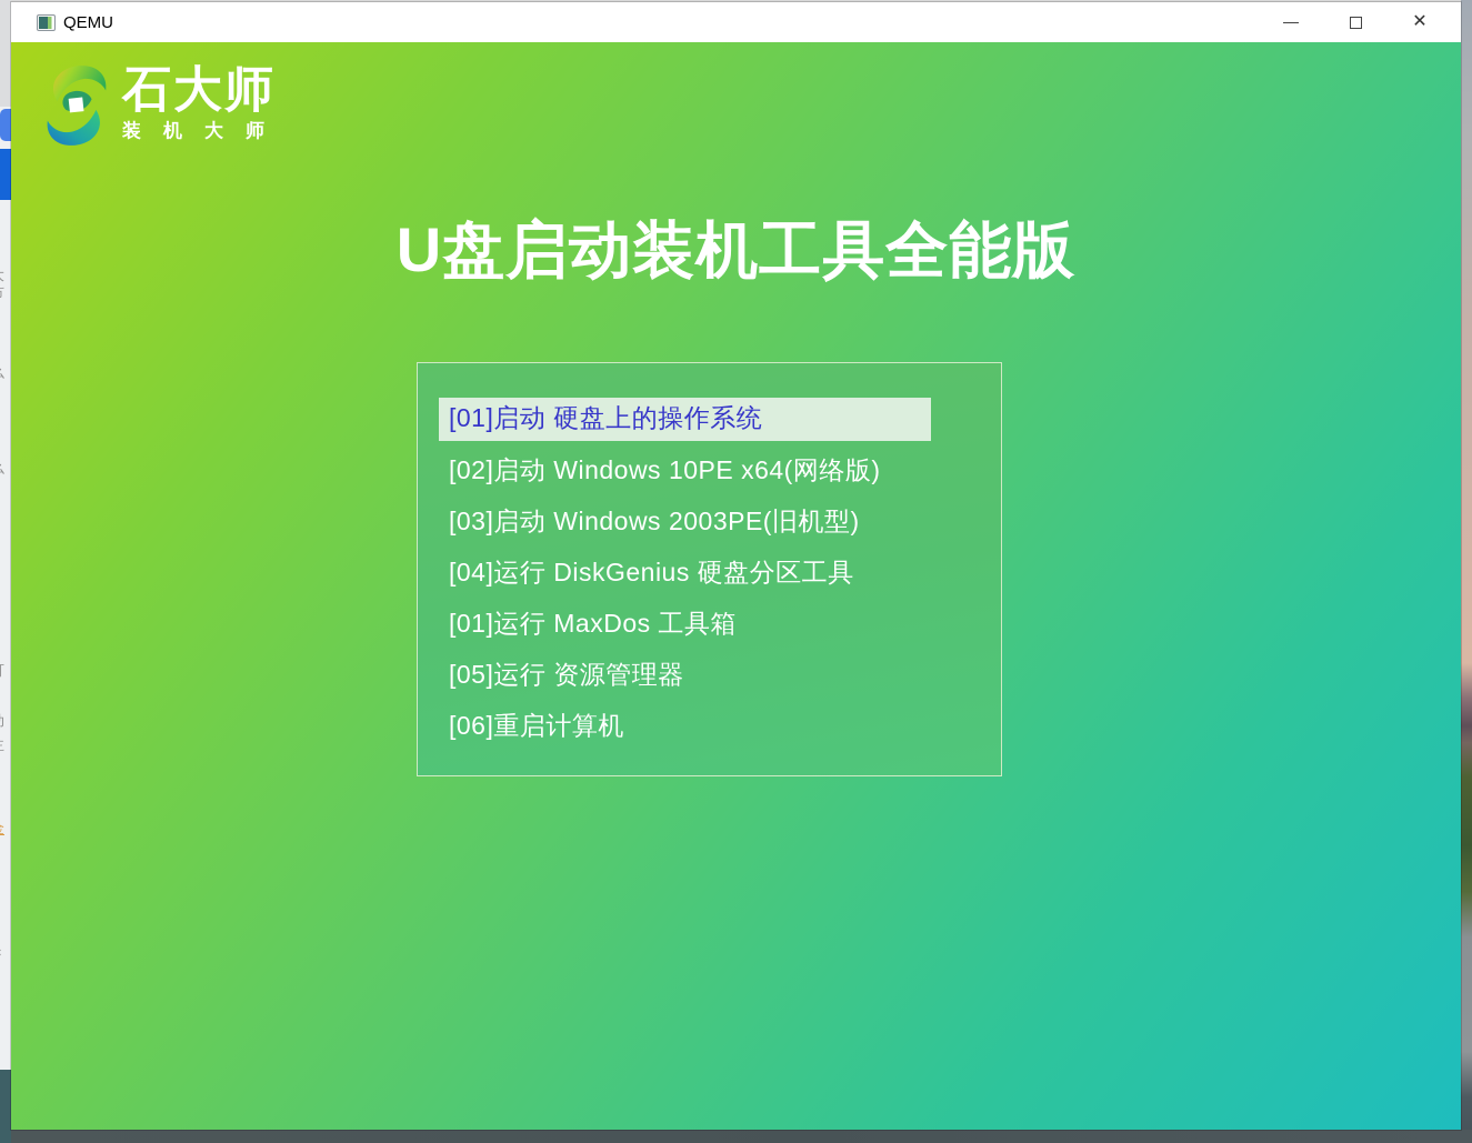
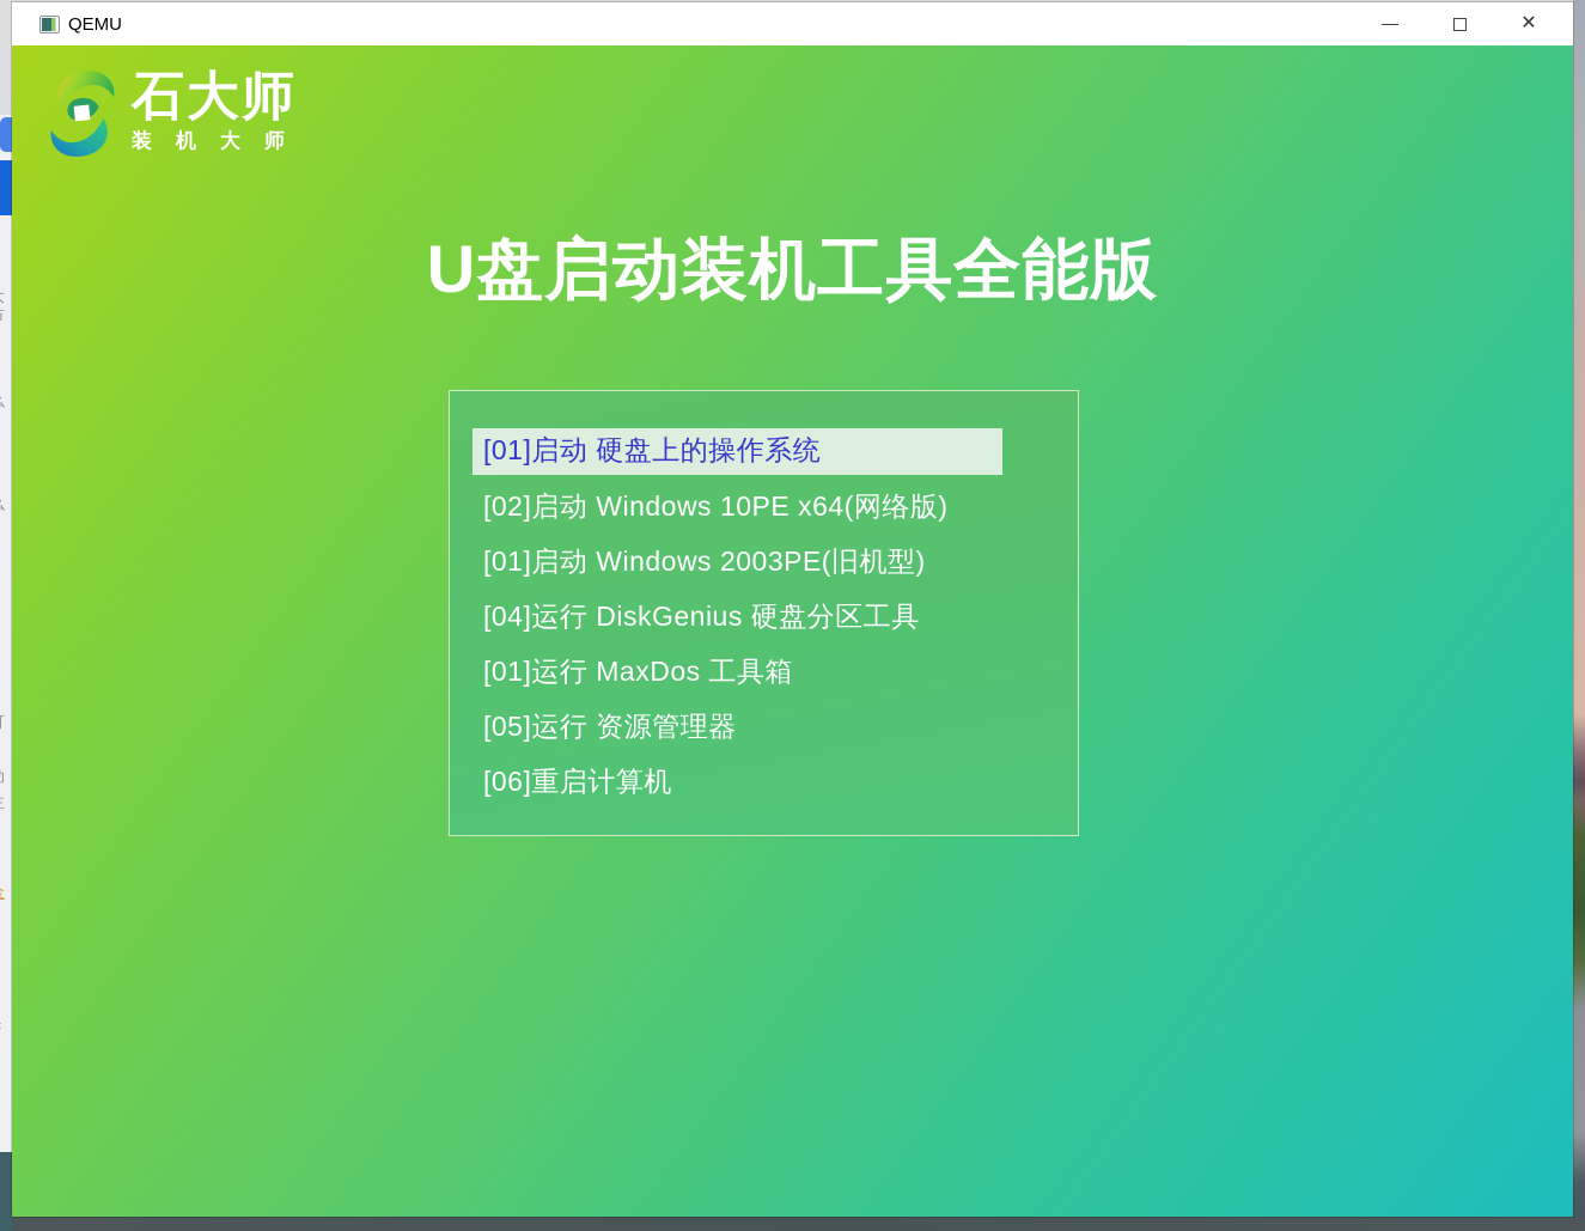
  QEMU
  ✕
  石大师
  装机大师
  U盘启动装机工具全能版
  [01]启动 硬盘上的操作系统
  [02]启动 Windows 10PE x64(网络版)
- [03]启动 Windows 2003PE(旧机型)
+ [01]启动 Windows 2003PE(旧机型)
  [04]运行 DiskGenius 硬盘分区工具
  [01]运行 MaxDos 工具箱
  [05]运行 资源管理器
  [06]重启计算机
